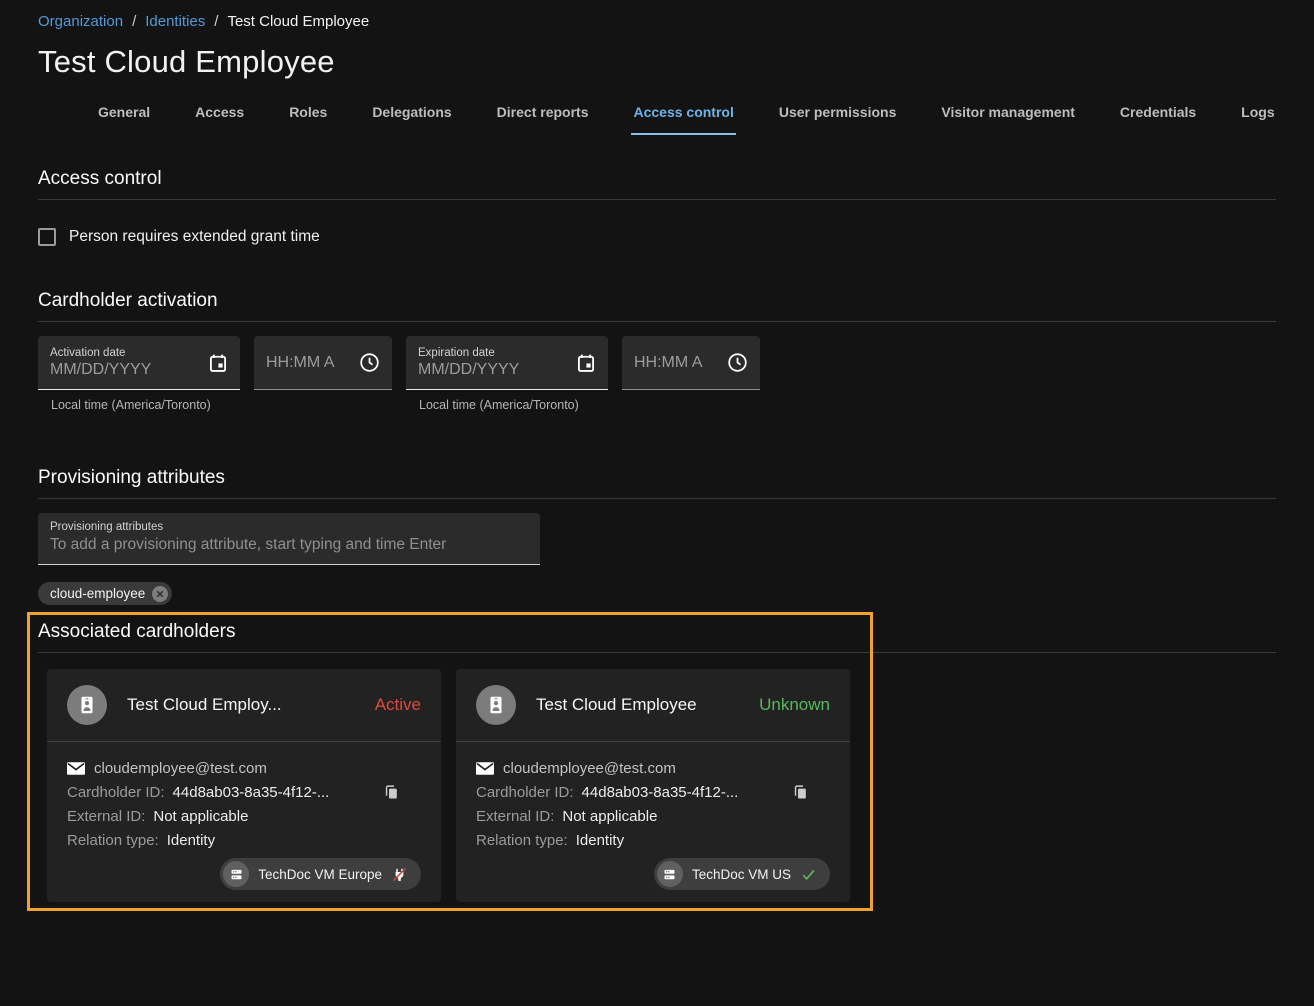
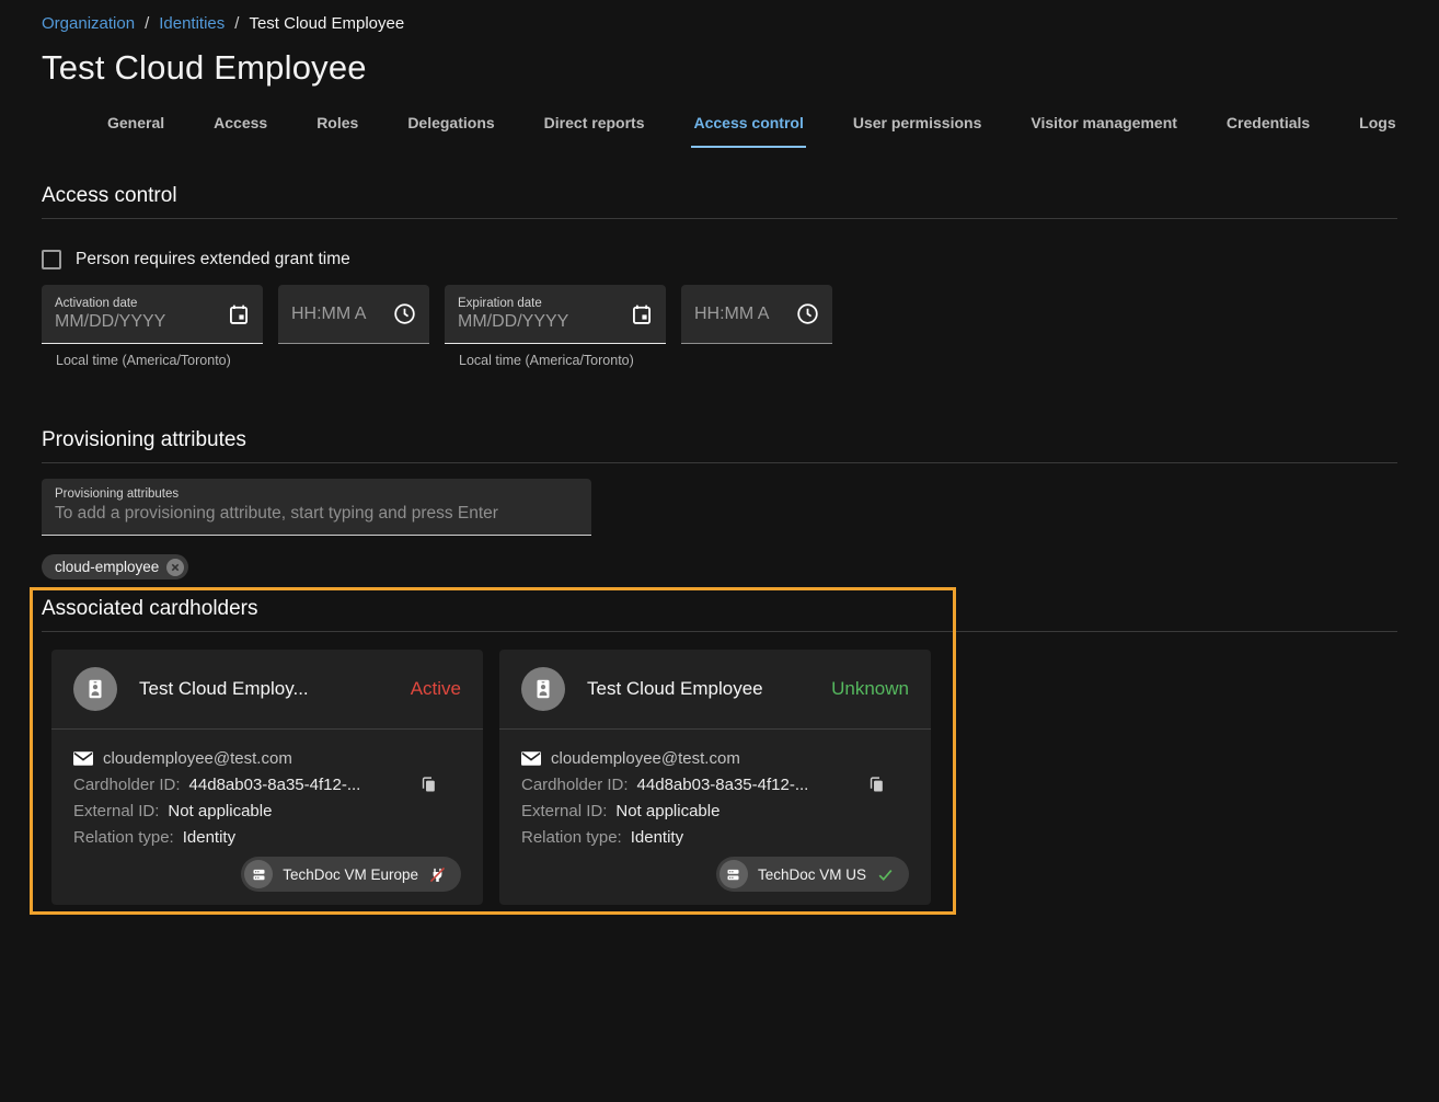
  Organization
  /
  Identities
  /
  Test Cloud Employee
  Test Cloud Employee
  General
  Access
  Roles
  Delegations
  Direct reports
  Access control
  User permissions
  Visitor management
  Credentials
  Logs
  Access control
  Person requires extended grant time
- Cardholder activation
  Activation date
  MM/DD/YYYY
  Local time (America/Toronto)
  HH:MM A
  Expiration date
  MM/DD/YYYY
  Local time (America/Toronto)
  HH:MM A
  Provisioning attributes
  Provisioning attributes
- To add a provisioning attribute, start typing and time Enter
+ To add a provisioning attribute, start typing and press Enter
  cloud-employee
  Associated cardholders
  Test Cloud Employ...
  Active
  cloudemployee@test.com
  Cardholder ID:
  44d8ab03-8a35-4f12-...
  External ID:
  Not applicable
  Relation type:
  Identity
  TechDoc VM Europe
  Test Cloud Employee
  Unknown
  cloudemployee@test.com
  Cardholder ID:
  44d8ab03-8a35-4f12-...
  External ID:
  Not applicable
  Relation type:
  Identity
  TechDoc VM US
